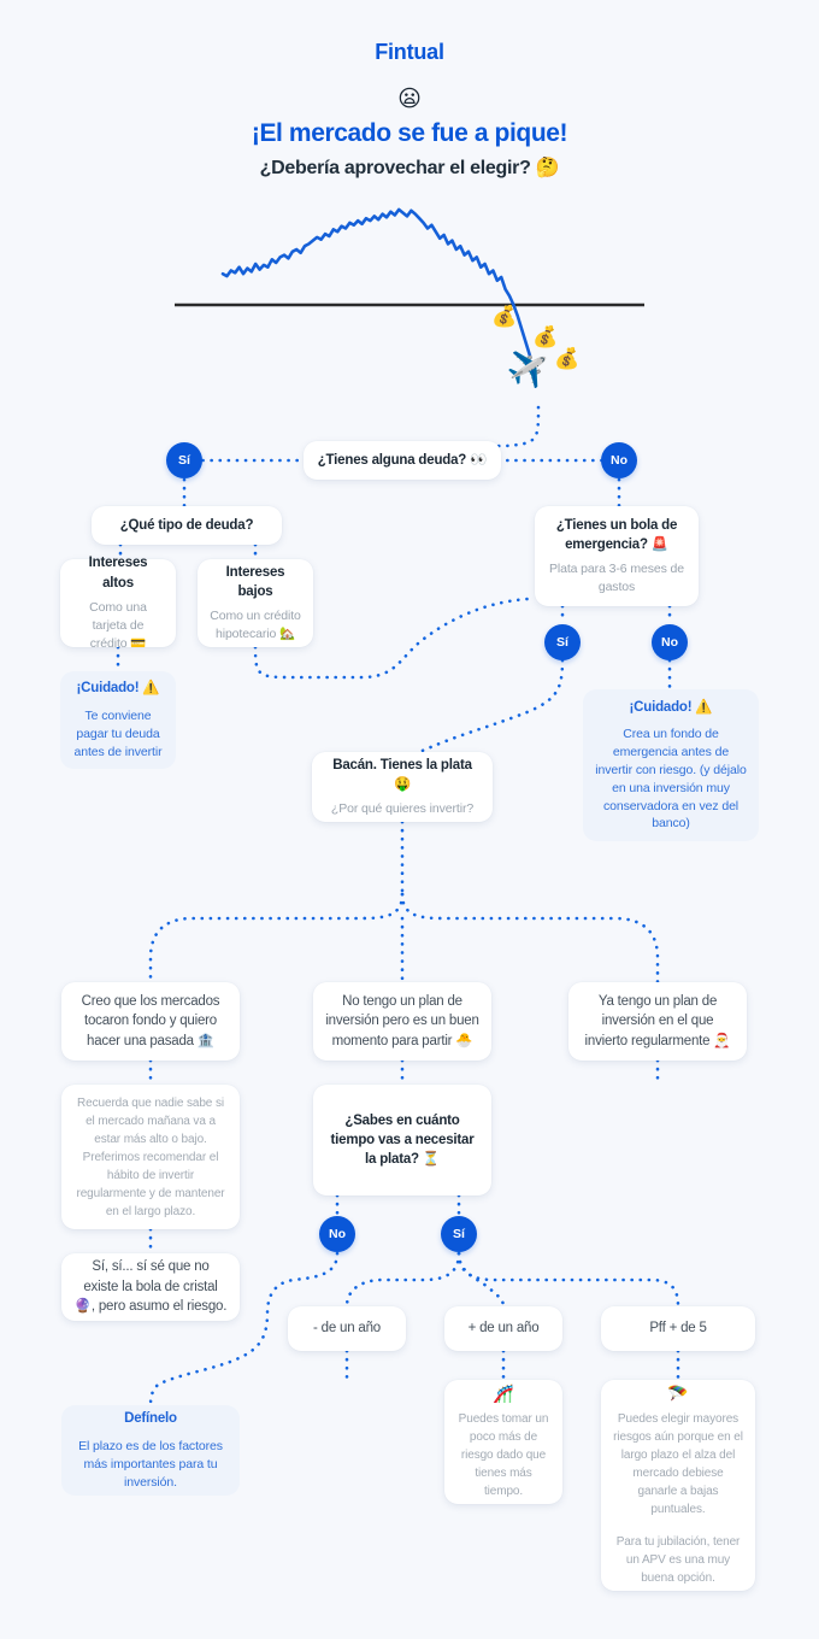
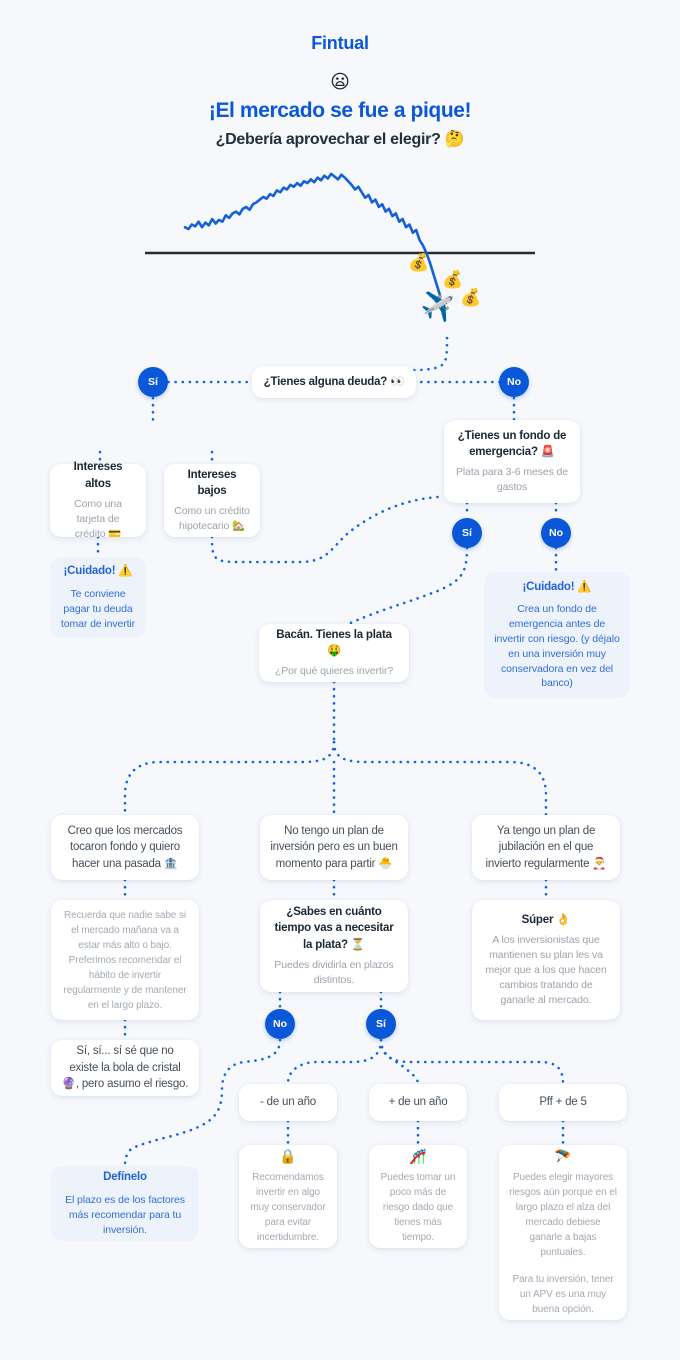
  Fintual
  😦
  ¡El mercado se fue a pique!
  ¿Debería aprovechar el elegir? 🤔
  💰
  💰
  💰
  ¿Tienes alguna deuda? 👀
  Sí
  No
- ¿Qué tipo de deuda?
  Intereses altos
  Como una tarjeta de crédito 💳
  Intereses bajos
  Como un crédito hipotecario 🏡
  ¡Cuidado! ⚠️
- Te conviene pagar tu deuda antes de invertir
+ Te conviene pagar tu deuda tomar de invertir
- ¿Tienes un bola de emergencia? 🚨
+ ¿Tienes un fondo de emergencia? 🚨
  Plata para 3-6 meses de gastos
  Sí
  No
  ¡Cuidado! ⚠️
  Crea un fondo de emergencia antes de invertir con riesgo. (y déjalo en una inversión muy conservadora en vez del banco)
  Bacán. Tienes la plata 🤑
  ¿Por qué quieres invertir?
  Creo que los mercados tocaron fondo y quiero hacer una pasada 🏦
  No tengo un plan de inversión pero es un buen momento para partir 🐣
- Ya tengo un plan de inversión en el que invierto regularmente 🎅
+ Ya tengo un plan de jubilación en el que invierto regularmente 🎅
  Recuerda que nadie sabe si el mercado mañana va a estar más alto o bajo. Preferimos recomendar el hábito de invertir regularmente y de mantener en el largo plazo.
  ¿Sabes en cuánto tiempo vas a necesitar la plata? ⏳
+ Puedes dividirla en plazos distintos.
+ Súper 👌
+ A los inversionistas que mantienen su plan les va mejor que a los que hacen cambios tratando de ganarle al mercado.
  Sí, sí... sí sé que no existe la bola de cristal 🔮, pero asumo el riesgo.
  No
  Sí
  - de un año
  + de un año
  Pff + de 5
  Defínelo
- El plazo es de los factores más importantes para tu inversión.
+ El plazo es de los factores más recomendar para tu inversión.
+ 🔒
+ Recomendamos invertir en algo muy conservador para evitar incertidumbre.
  🎢
  Puedes tomar un poco más de riesgo dado que tienes más tiempo.
  🪂
  Puedes elegir mayores riesgos aún porque en el largo plazo el alza del mercado debiese ganarle a bajas puntuales.
- Para tu jubilación, tener un APV es una muy buena opción.
+ Para tu inversión, tener un APV es una muy buena opción.
